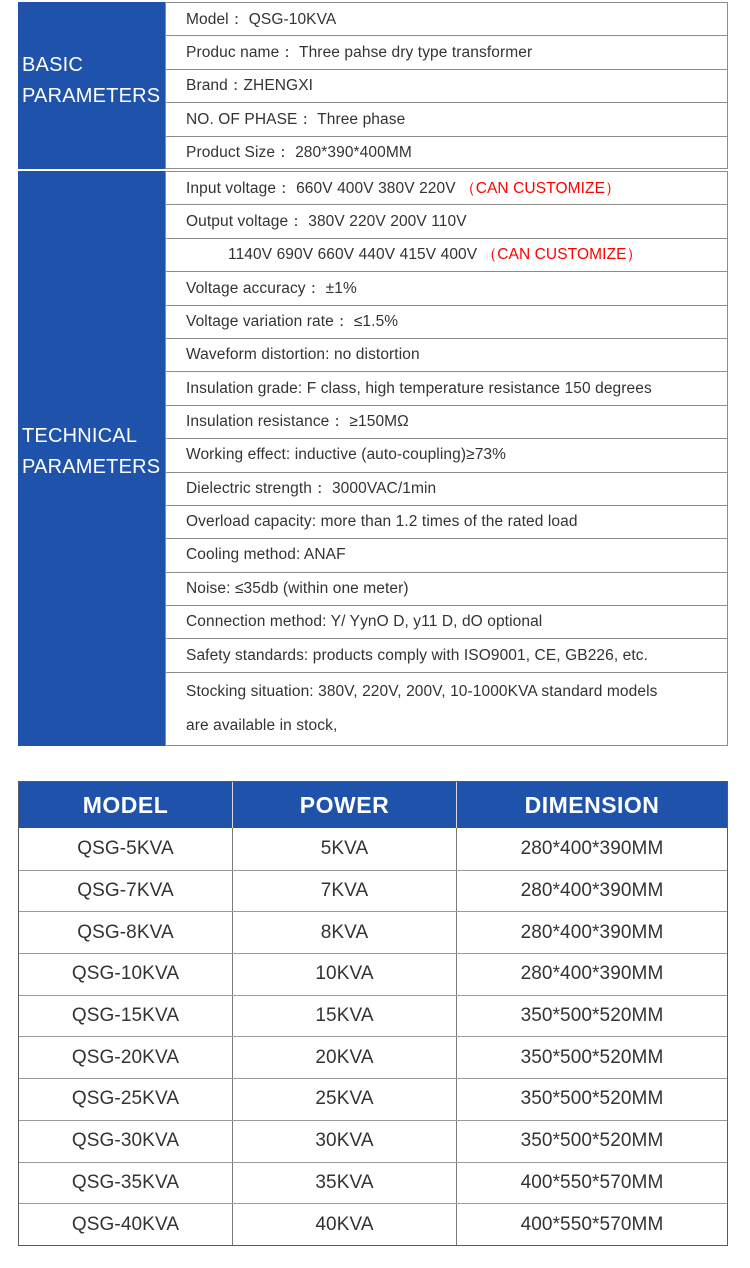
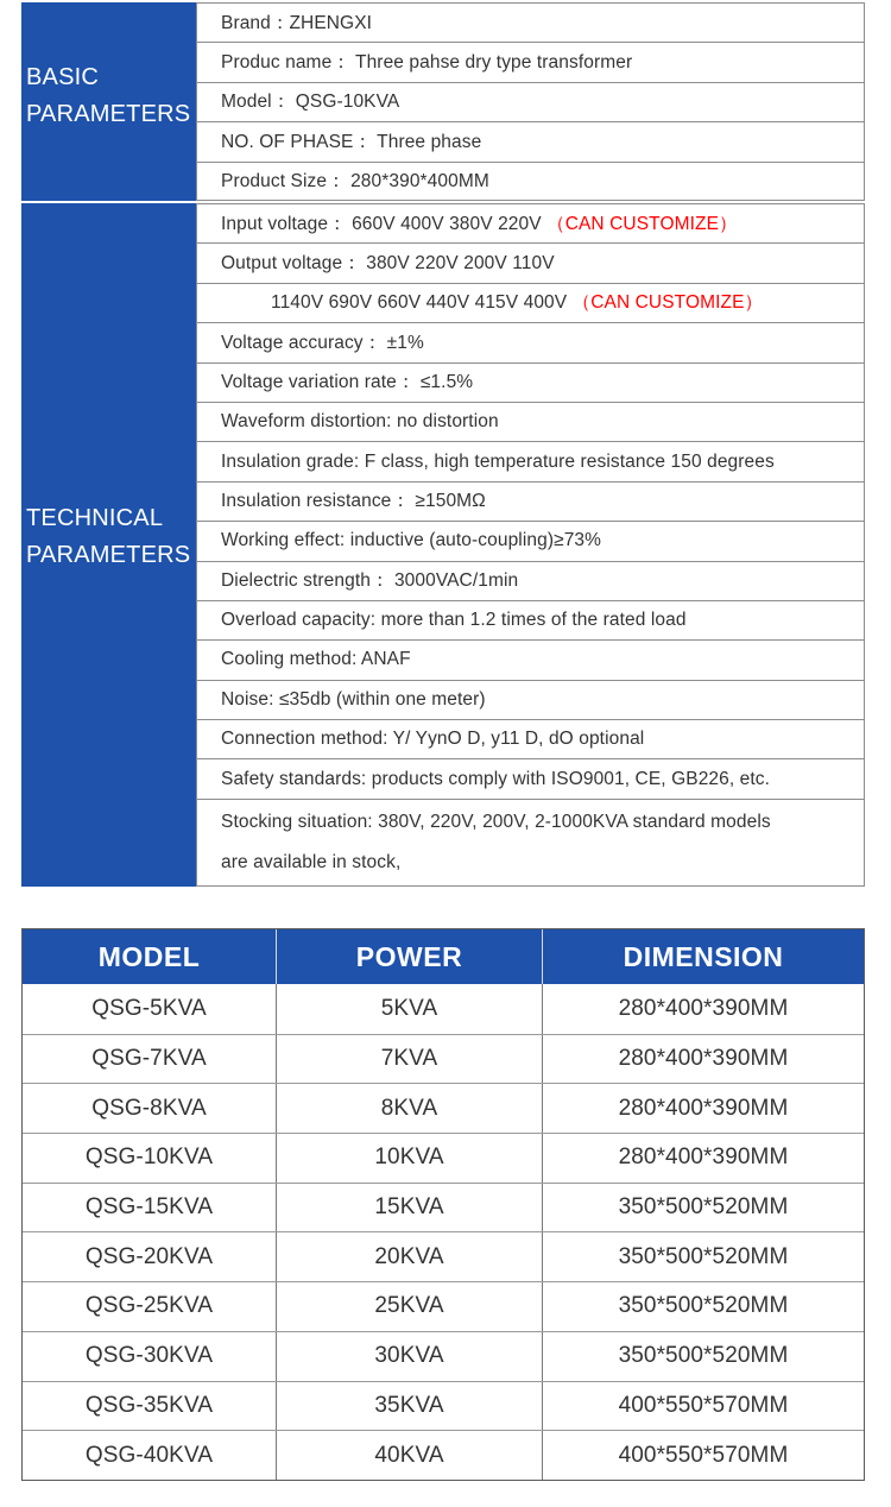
  BASIC
  PARAMETERS
- Model： QSG-10KVA
+ Brand：ZHENGXI
  Produc name： Three pahse dry type transformer
- Brand：ZHENGXI
+ Model： QSG-10KVA
  NO. OF PHASE： Three phase
  Product Size： 280*390*400MM
  TECHNICAL
  PARAMETERS
  Input voltage： 660V 400V 380V 220V （CAN CUSTOMIZE）
  Output voltage： 380V 220V 200V 110V
  1140V 690V 660V 440V 415V 400V （CAN CUSTOMIZE）
  Voltage accuracy： ±1%
  Voltage variation rate： ≤1.5%
  Waveform distortion: no distortion
  Insulation grade: F class, high temperature resistance 150 degrees
  Insulation resistance： ≥150MΩ
  Working effect: inductive (auto-coupling)≥73%
  Dielectric strength： 3000VAC/1min
  Overload capacity: more than 1.2 times of the rated load
  Cooling method: ANAF
  Noise: ≤35db (within one meter)
  Connection method: Y/ YynO D, y11 D, dO optional
  Safety standards: products comply with ISO9001, CE, GB226, etc.
- Stocking situation: 380V, 220V, 200V, 10-1000KVA standard models
+ Stocking situation: 380V, 220V, 200V, 2-1000KVA standard models
  are available in stock,
  MODEL
  POWER
  DIMENSION
  QSG-5KVA
  5KVA
  280*400*390MM
  QSG-7KVA
  7KVA
  280*400*390MM
  QSG-8KVA
  8KVA
  280*400*390MM
  QSG-10KVA
  10KVA
  280*400*390MM
  QSG-15KVA
  15KVA
  350*500*520MM
  QSG-20KVA
  20KVA
  350*500*520MM
  QSG-25KVA
  25KVA
  350*500*520MM
  QSG-30KVA
  30KVA
  350*500*520MM
  QSG-35KVA
  35KVA
  400*550*570MM
  QSG-40KVA
  40KVA
  400*550*570MM
